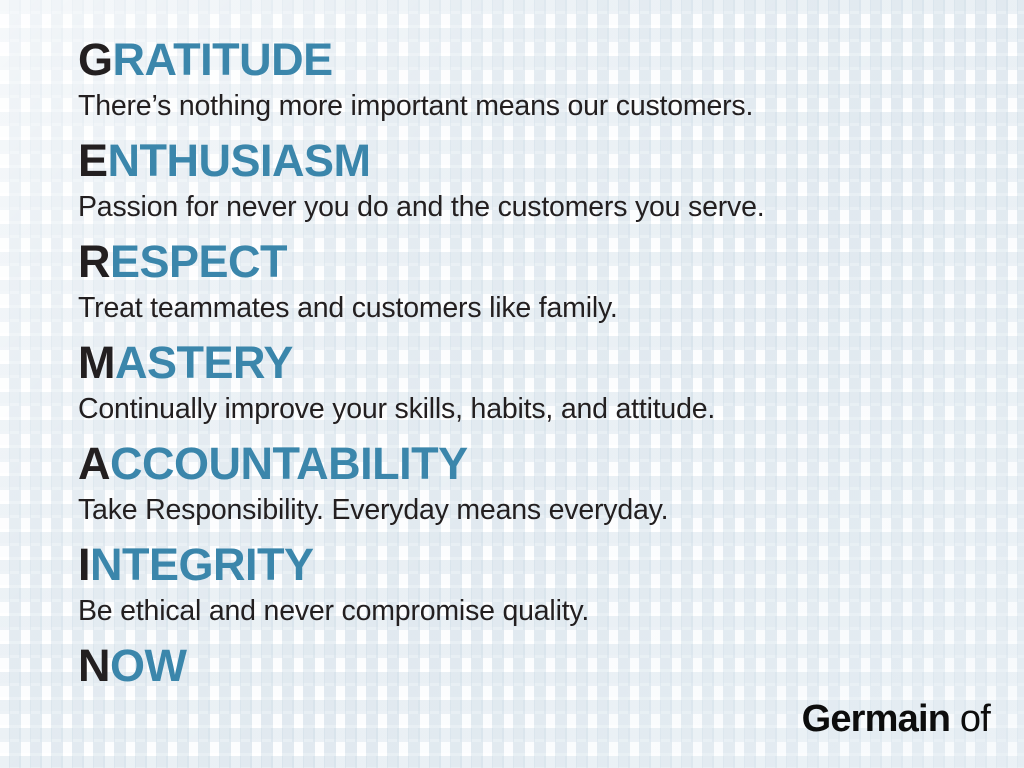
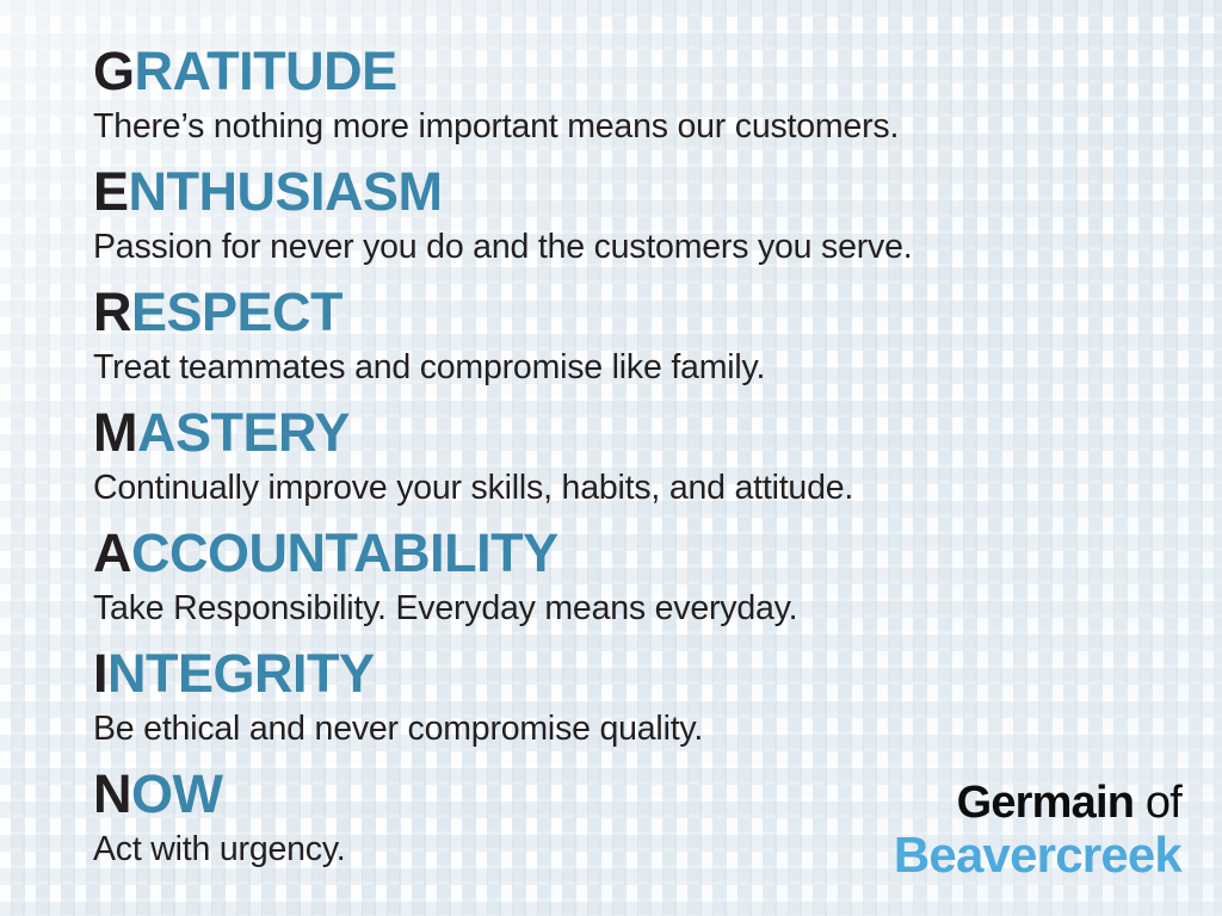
  GRATITUDE
  There’s nothing more important means our customers.
  ENTHUSIASM
  Passion for never you do and the customers you serve.
  RESPECT
- Treat teammates and customers like family.
+ Treat teammates and compromise like family.
  MASTERY
  Continually improve your skills, habits, and attitude.
  ACCOUNTABILITY
  Take Responsibility. Everyday means everyday.
  INTEGRITY
  Be ethical and never compromise quality.
  NOW
+ Act with urgency.
  Germain of
+ Beavercreek
